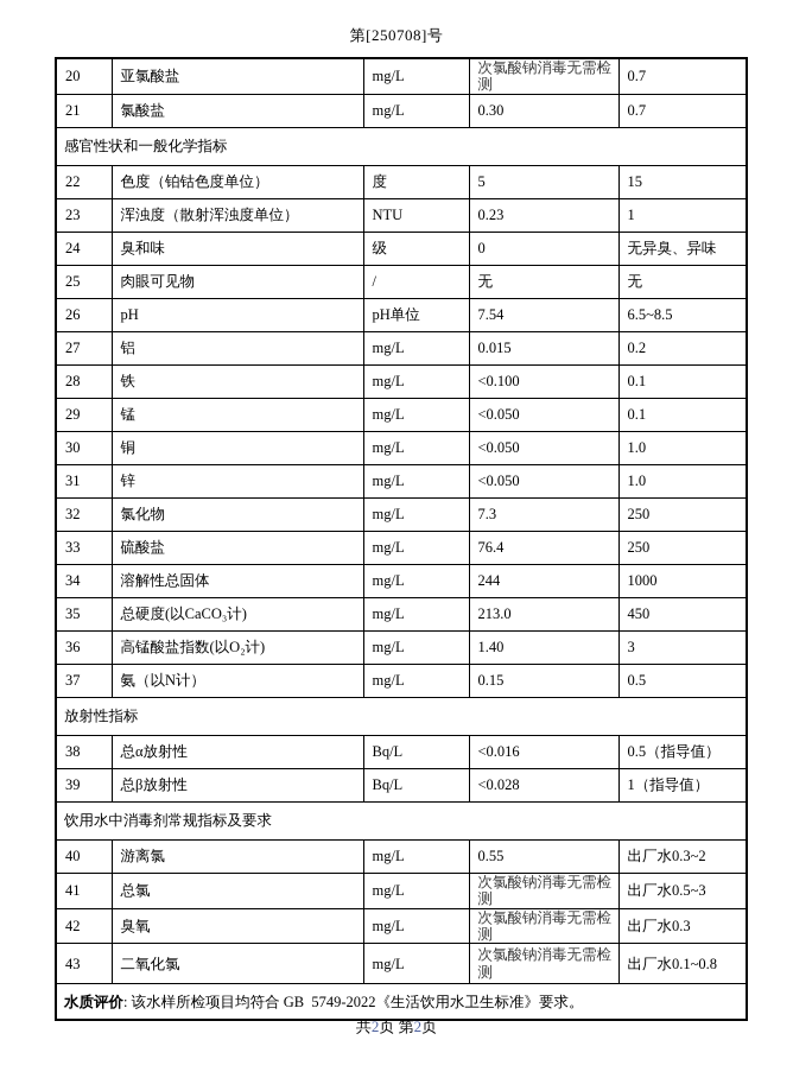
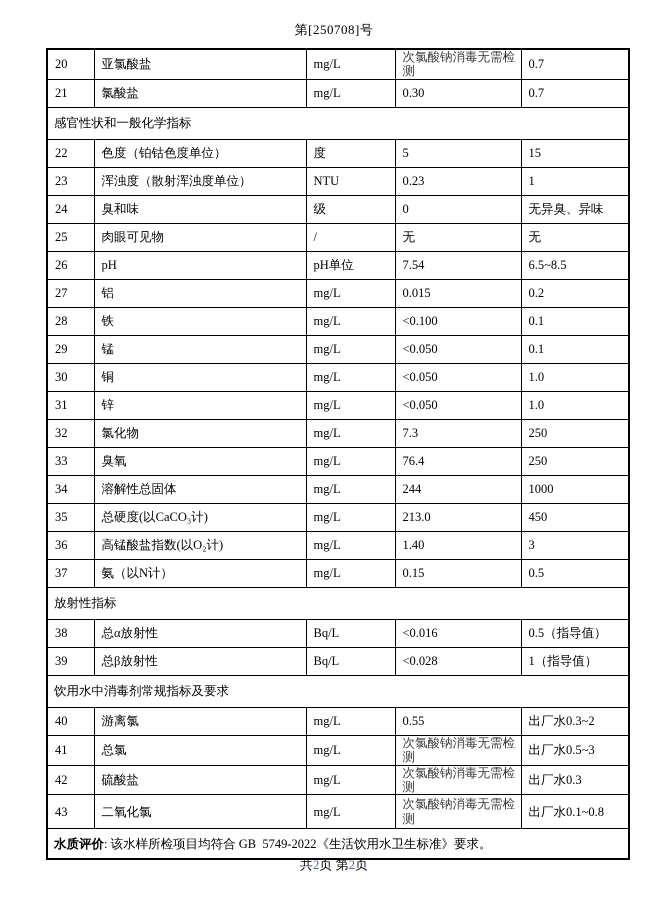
  第[250708]号
  20	亚氯酸盐	mg/L	次氯酸钠消毒无需检测	0.7
  21	氯酸盐	mg/L	0.30	0.7
  感官性状和一般化学指标
  22	色度（铂钴色度单位）	度	5	15
  23	浑浊度（散射浑浊度单位）	NTU	0.23	1
  24	臭和味	级	0	无异臭、异味
  25	肉眼可见物	/	无	无
  26	pH	pH单位	7.54	6.5~8.5
  27	铝	mg/L	0.015	0.2
  28	铁	mg/L	<0.100	0.1
  29	锰	mg/L	<0.050	0.1
  30	铜	mg/L	<0.050	1.0
  31	锌	mg/L	<0.050	1.0
  32	氯化物	mg/L	7.3	250
- 33	硫酸盐	mg/L	76.4	250
+ 33	臭氧	mg/L	76.4	250
  34	溶解性总固体	mg/L	244	1000
  35	总硬度(以CaCO₃计)	mg/L	213.0	450
  36	高锰酸盐指数(以O₂计)	mg/L	1.40	3
  37	氨（以N计）	mg/L	0.15	0.5
  放射性指标
  38	总α放射性	Bq/L	<0.016	0.5（指导值）
  39	总β放射性	Bq/L	<0.028	1（指导值）
  饮用水中消毒剂常规指标及要求
  40	游离氯	mg/L	0.55	出厂水0.3~2
  41	总氯	mg/L	次氯酸钠消毒无需检测	出厂水0.5~3
- 42	臭氧	mg/L	次氯酸钠消毒无需检测	出厂水0.3
+ 42	硫酸盐	mg/L	次氯酸钠消毒无需检测	出厂水0.3
  43	二氧化氯	mg/L	次氯酸钠消毒无需检测	出厂水0.1~0.8
  水质评价: 该水样所检项目均符合 GB 5749-2022《生活饮用水卫生标准》要求。
  共2页 第2页
